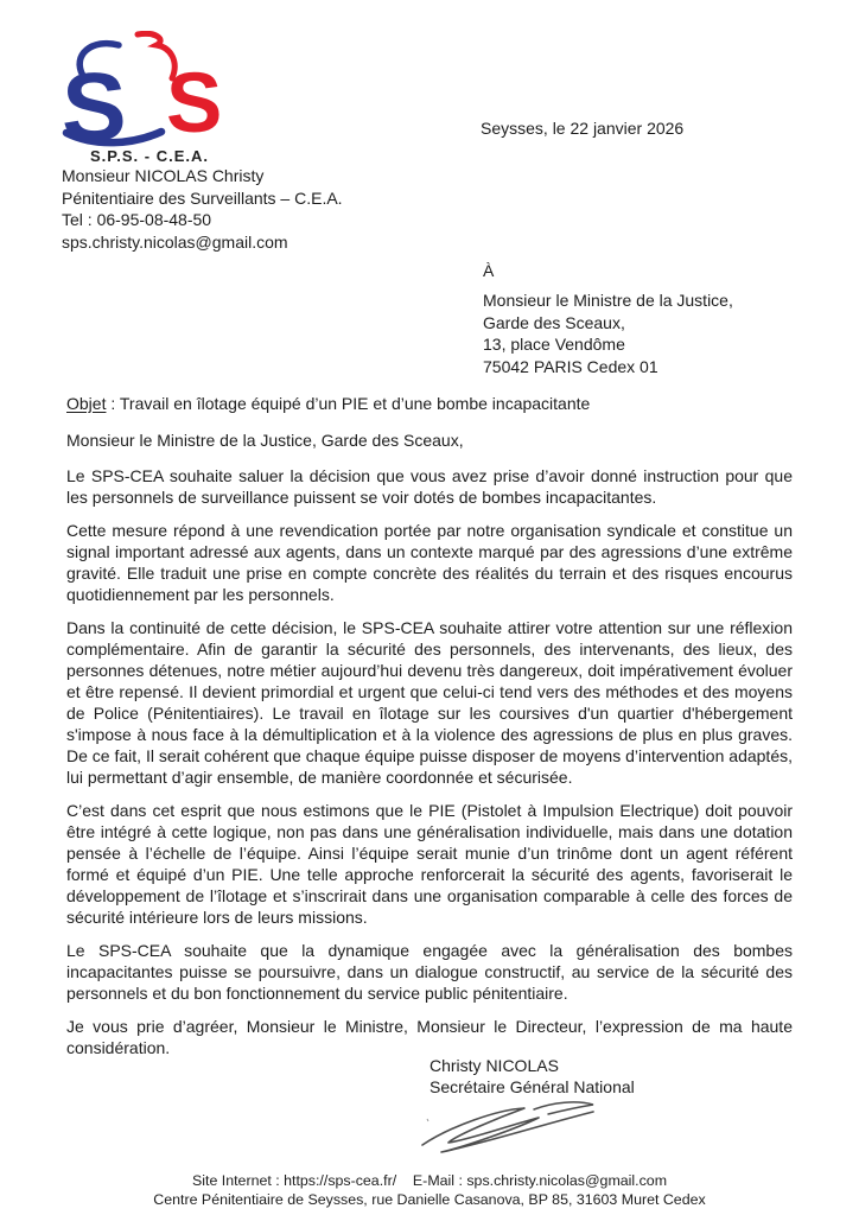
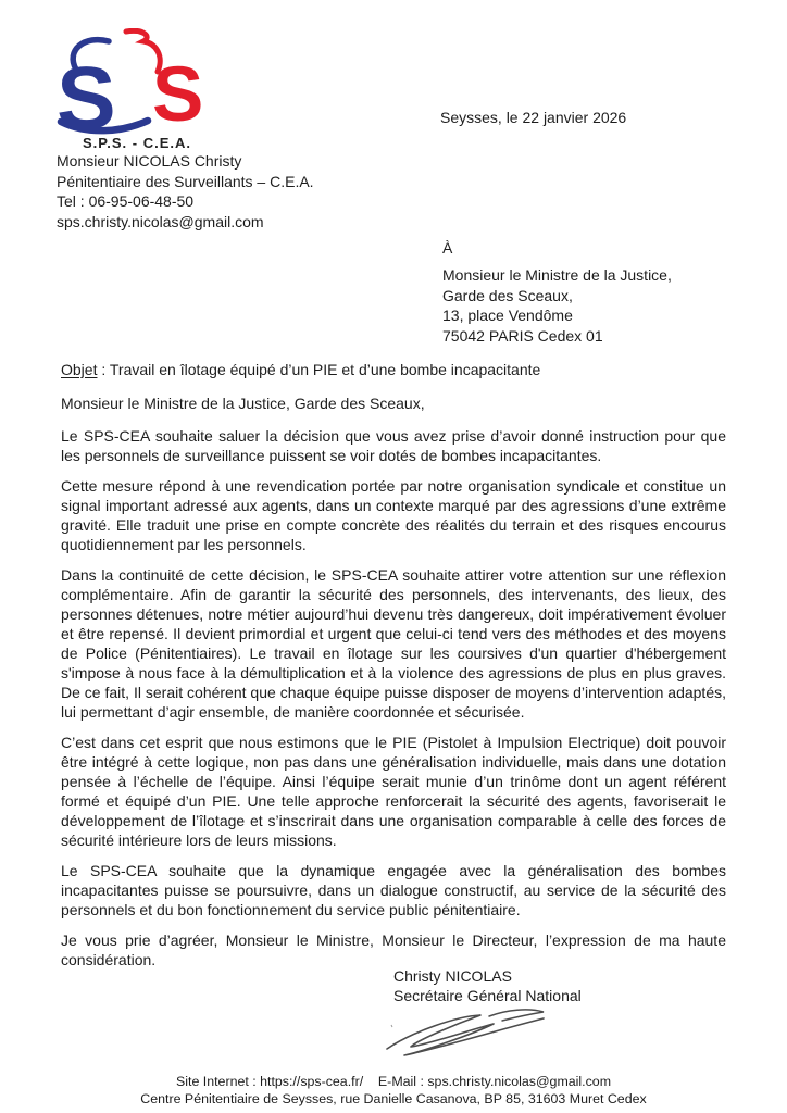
  S
  S
  S.P.S. - C.E.A.
  Monsieur NICOLAS Christy
  Pénitentiaire des Surveillants – C.E.A.
- Tel : 06-95-08-48-50
+ Tel : 06-95-06-48-50
  sps.christy.nicolas@gmail.com
  Seysses, le 22 janvier 2026
  À
  Monsieur le Ministre de la Justice,
  Garde des Sceaux,
  13, place Vendôme
  75042 PARIS Cedex 01
  Objet : Travail en îlotage équipé d’un PIE et d’une bombe incapacitante
  Monsieur le Ministre de la Justice, Garde des Sceaux,
  Le SPS-CEA souhaite saluer la décision que vous avez prise d’avoir donné instruction pour que les personnels de surveillance puissent se voir dotés de bombes incapacitantes.
  Cette mesure répond à une revendication portée par notre organisation syndicale et constitue un signal important adressé aux agents, dans un contexte marqué par des agressions d’une extrême gravité. Elle traduit une prise en compte concrète des réalités du terrain et des risques encourus quotidiennement par les personnels.
  Dans la continuité de cette décision, le SPS-CEA souhaite attirer votre attention sur une réflexion complémentaire. Afin de garantir la sécurité des personnels, des intervenants, des lieux, des personnes détenues, notre métier aujourd’hui devenu très dangereux, doit impérativement évoluer et être repensé. Il devient primordial et urgent que celui-ci tend vers des méthodes et des moyens de Police (Pénitentiaires). Le travail en îlotage sur les coursives d'un quartier d'hébergement s'impose à nous face à la démultiplication et à la violence des agressions de plus en plus graves. De ce fait, Il serait cohérent que chaque équipe puisse disposer de moyens d’intervention adaptés, lui permettant d’agir ensemble, de manière coordonnée et sécurisée.
  C’est dans cet esprit que nous estimons que le PIE (Pistolet à Impulsion Electrique) doit pouvoir être intégré à cette logique, non pas dans une généralisation individuelle, mais dans une dotation pensée à l’échelle de l’équipe. Ainsi l’équipe serait munie d’un trinôme dont un agent référent formé et équipé d’un PIE. Une telle approche renforcerait la sécurité des agents, favoriserait le développement de l’îlotage et s’inscrirait dans une organisation comparable à celle des forces de sécurité intérieure lors de leurs missions.
  Le SPS-CEA souhaite que la dynamique engagée avec la généralisation des bombes incapacitantes puisse se poursuivre, dans un dialogue constructif, au service de la sécurité des personnels et du bon fonctionnement du service public pénitentiaire.
  Je vous prie d’agréer, Monsieur le Ministre, Monsieur le Directeur, l’expression de ma haute considération.
  Christy NICOLAS
  Secrétaire Général National
  Site Internet : https://sps-cea.fr/ E-Mail : sps.christy.nicolas@gmail.com
  Centre Pénitentiaire de Seysses, rue Danielle Casanova, BP 85, 31603 Muret Cedex
